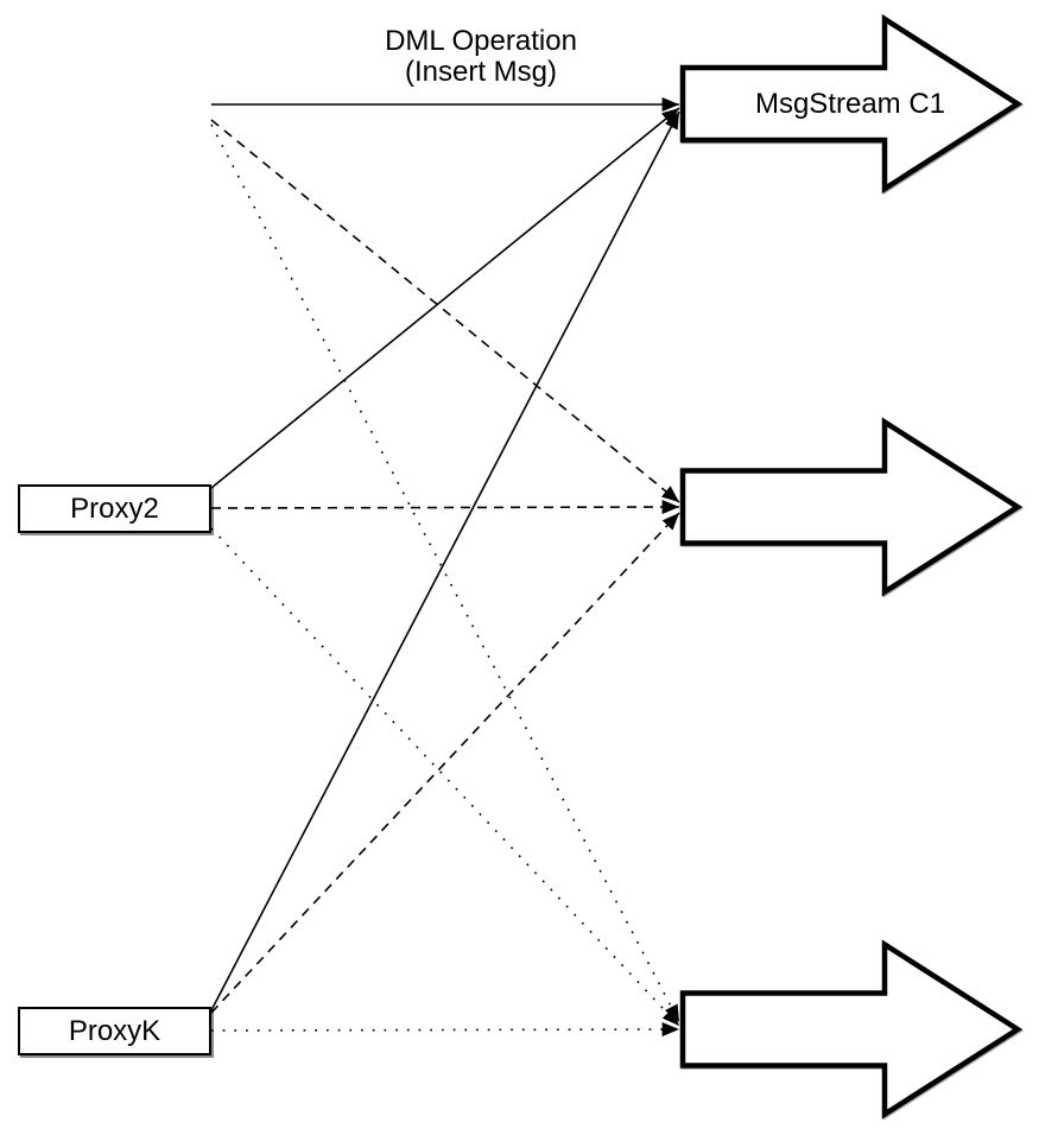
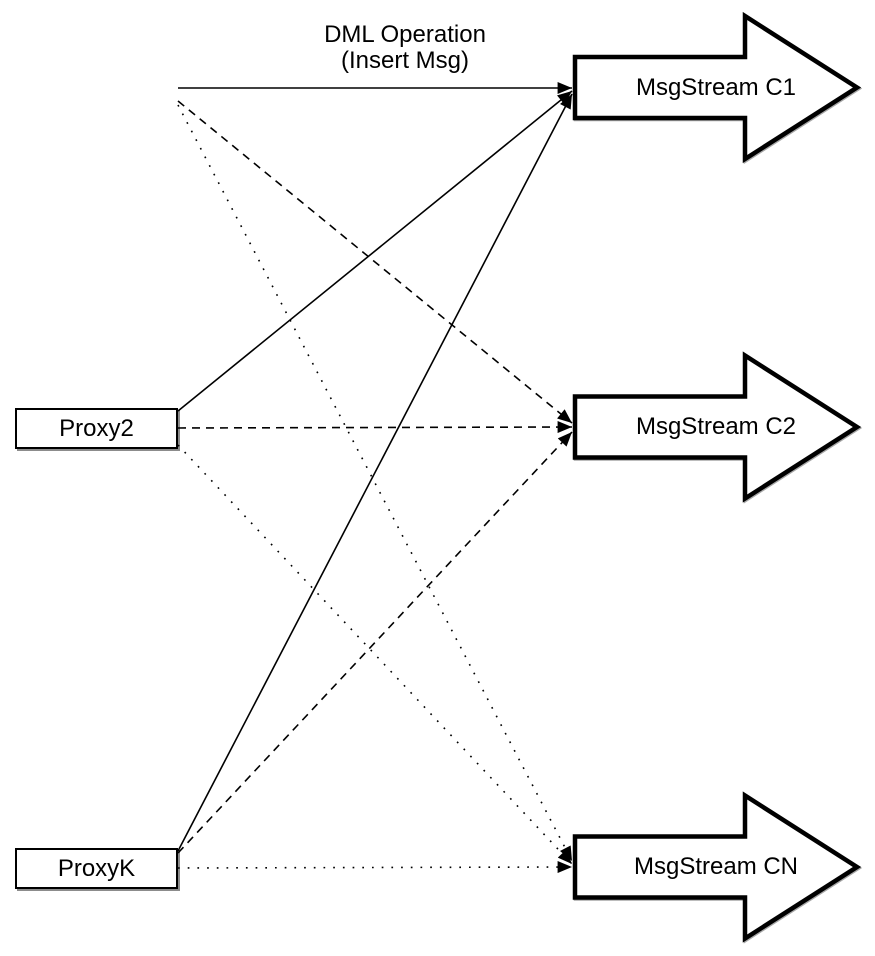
  DML Operation
  (Insert Msg)
  Proxy2
  ProxyK
  MsgStream C1
+ MsgStream C2
+ MsgStream CN
